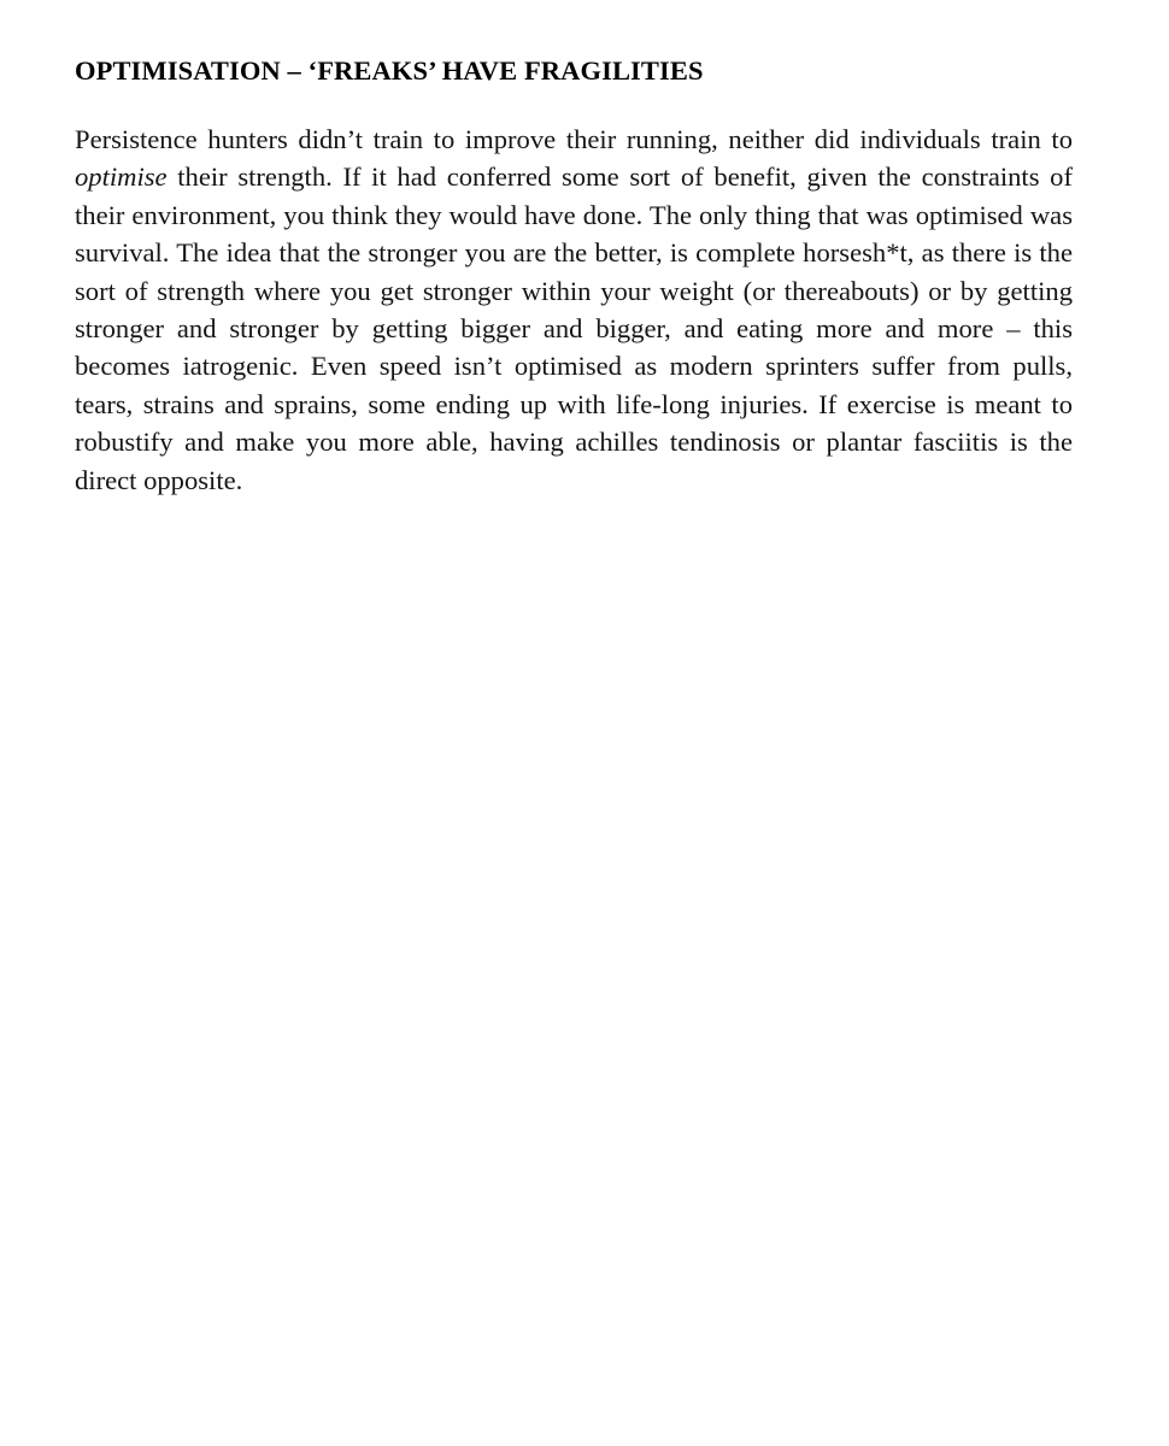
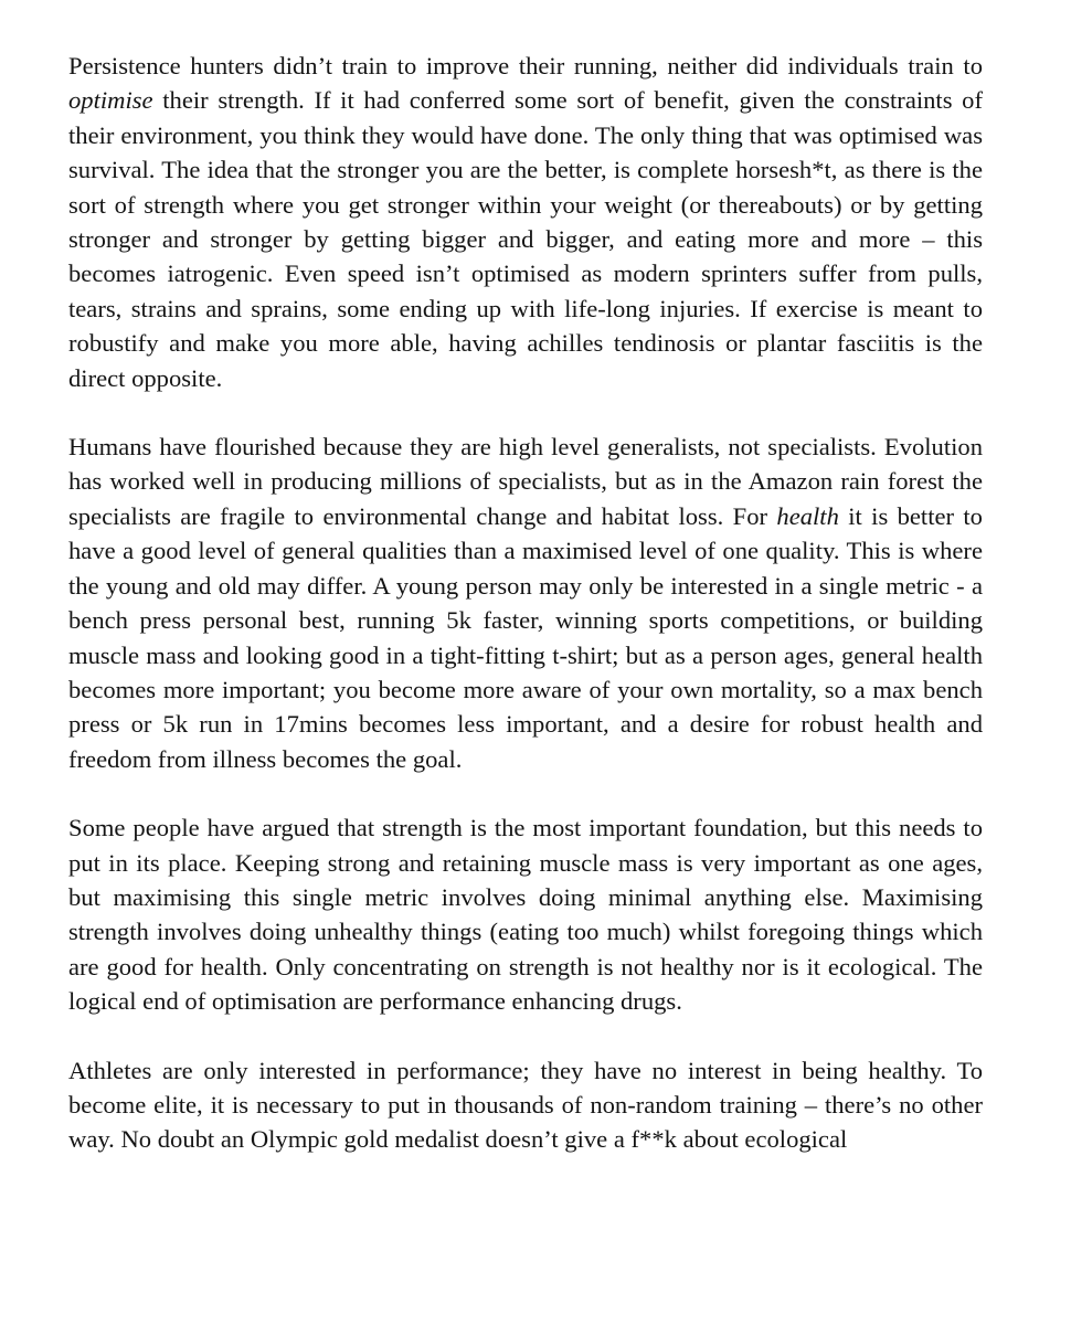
- OPTIMISATION – ‘FREAKS’ HAVE FRAGILITIES
  Persistence hunters didn’t train to improve their running, neither did individuals train to optimise their strength. If it had conferred some sort of benefit, given the constraints of their environment, you think they would have done. The only thing that was optimised was survival. The idea that the stronger you are the better, is complete horsesh*t, as there is the sort of strength where you get stronger within your weight (or thereabouts) or by getting stronger and stronger by getting bigger and bigger, and eating more and more – this becomes iatrogenic. Even speed isn’t optimised as modern sprinters suffer from pulls, tears, strains and sprains, some ending up with life-long injuries. If exercise is meant to robustify and make you more able, having achilles tendinosis or plantar fasciitis is the direct opposite.
+ Humans have flourished because they are high level generalists, not specialists. Evolution has worked well in producing millions of specialists, but as in the Amazon rain forest the specialists are fragile to environmental change and habitat loss. For health it is better to have a good level of general qualities than a maximised level of one quality. This is where the young and old may differ. A young person may only be interested in a single metric - a bench press personal best, running 5k faster, winning sports competitions, or building muscle mass and looking good in a tight-fitting t-shirt; but as a person ages, general health becomes more important; you become more aware of your own mortality, so a max bench press or 5k run in 17mins becomes less important, and a desire for robust health and freedom from illness becomes the goal.
+ Some people have argued that strength is the most important foundation, but this needs to put in its place. Keeping strong and retaining muscle mass is very important as one ages, but maximising this single metric involves doing minimal anything else. Maximising strength involves doing unhealthy things (eating too much) whilst foregoing things which are good for health. Only concentrating on strength is not healthy nor is it ecological. The logical end of optimisation are performance enhancing drugs.
+ Athletes are only interested in performance; they have no interest in being healthy. To become elite, it is necessary to put in thousands of non-random training – there’s no other way. No doubt an Olympic gold medalist doesn’t give a f**k about ecological
